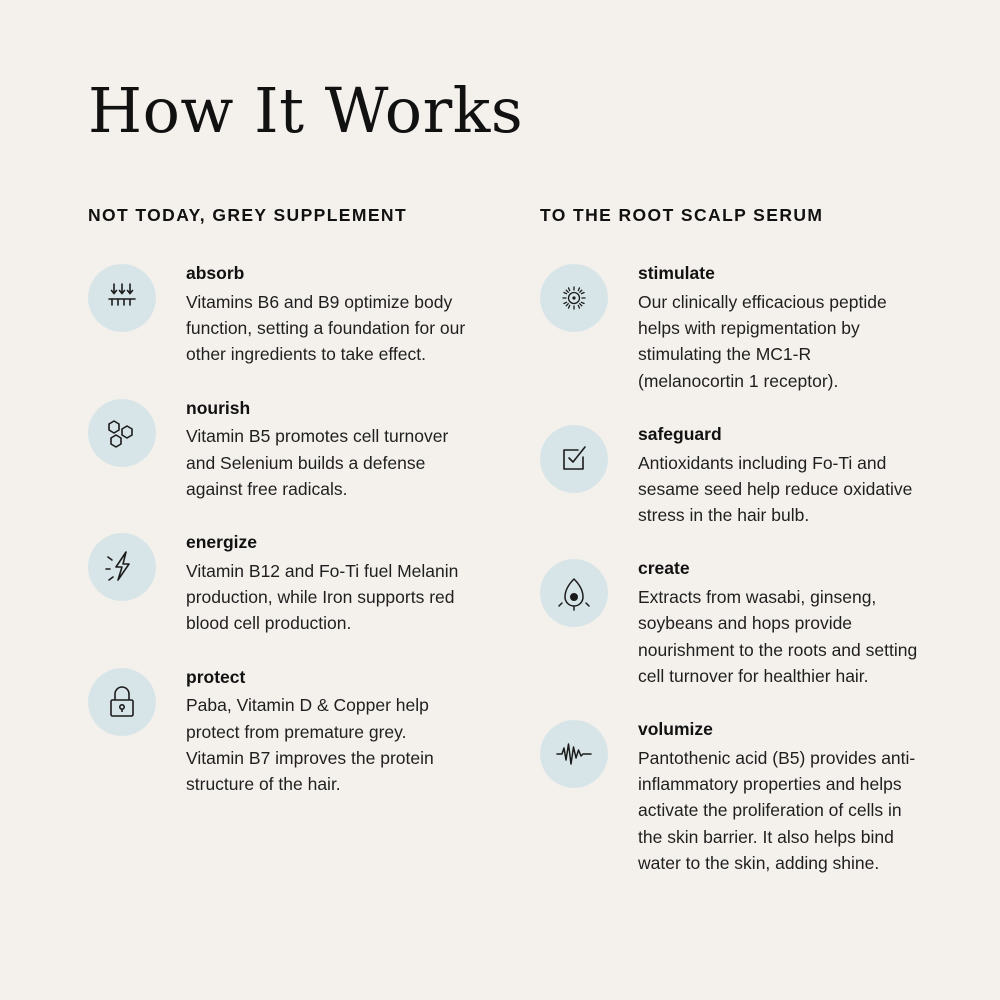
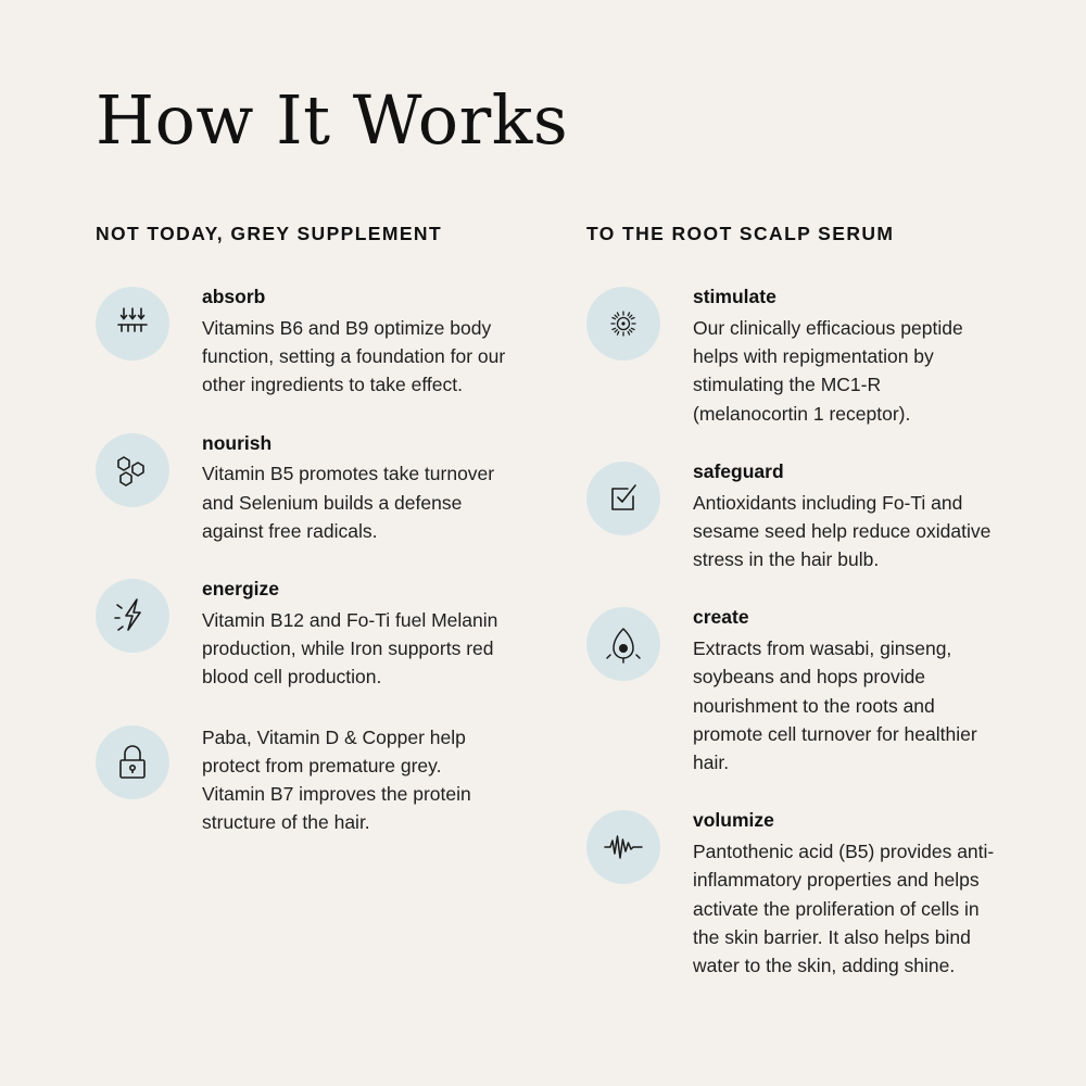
  How It Works
  NOT TODAY, GREY SUPPLEMENT
  absorb
  Vitamins B6 and B9 optimize body function, setting a foundation for our other ingredients to take effect.
  nourish
- Vitamin B5 promotes cell turnover and Selenium builds a defense against free radicals.
+ Vitamin B5 promotes take turnover and Selenium builds a defense against free radicals.
  energize
  Vitamin B12 and Fo-Ti fuel Melanin production, while Iron supports red blood cell production.
- protect
  Paba, Vitamin D & Copper help protect from premature grey. Vitamin B7 improves the protein structure of the hair.
  TO THE ROOT SCALP SERUM
  stimulate
  Our clinically efficacious peptide helps with repigmentation by stimulating the MC1-R (melanocortin 1 receptor).
  safeguard
  Antioxidants including Fo-Ti and sesame seed help reduce oxidative stress in the hair bulb.
  create
- Extracts from wasabi, ginseng, soybeans and hops provide nourishment to the roots and setting cell turnover for healthier hair.
+ Extracts from wasabi, ginseng, soybeans and hops provide nourishment to the roots and promote cell turnover for healthier hair.
  volumize
  Pantothenic acid (B5) provides anti-inflammatory properties and helps activate the proliferation of cells in the skin barrier. It also helps bind water to the skin, adding shine.
